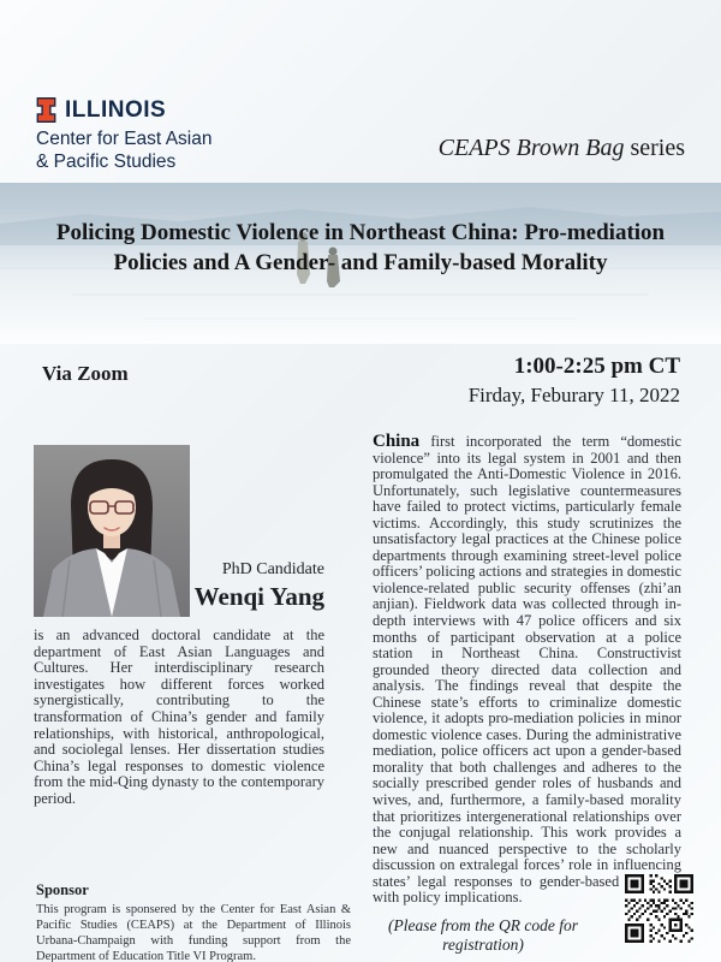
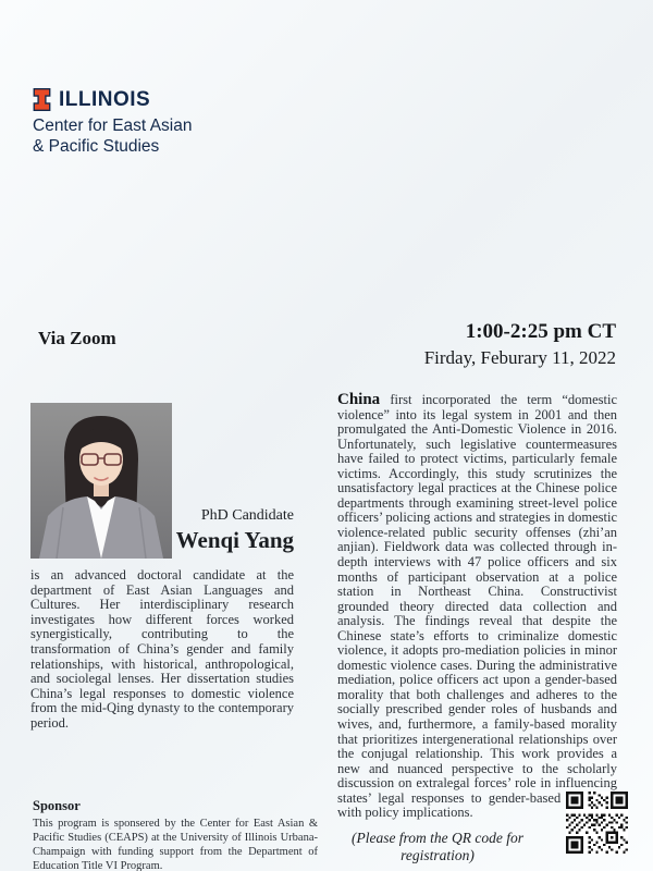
  ILLINOIS
  Center for East Asian
  & Pacific Studies
- CEAPS Brown Bag series
- Policing Domestic Violence in Northeast China: Pro-mediation
- Policies and A Gender- and Family-based Morality
  Via Zoom
  1:00-2:25 pm CT
  Firday, Feburary 11, 2022
  PhD Candidate
  Wenqi Yang
  is an advanced doctoral candidate at the department of East Asian Languages and Cultures. Her interdisciplinary research investigates how different forces worked synergistically, contributing to the transformation of China’s gender and family relationships, with historical, anthropological, and sociolegal lenses. Her dissertation studies China’s legal responses to domestic violence from the mid-Qing dynasty to the contemporary period.
  China first incorporated the term “domestic violence” into its legal system in 2001 and then promulgated the Anti-Domestic Violence in 2016. Unfortunately, such legislative countermeasures have failed to protect victims, particularly female victims. Accordingly, this study scrutinizes the unsatisfactory legal practices at the Chinese police departments through examining street-level police officers’ policing actions and strategies in domestic violence-related public security offenses (zhi’an anjian). Fieldwork data was collected through in-depth interviews with 47 police officers and six months of participant observation at a police station in Northeast China. Constructivist grounded theory directed data collection and analysis. The findings reveal that despite the Chinese state’s efforts to criminalize domestic violence, it adopts pro-mediation policies in minor domestic violence cases. During the administrative mediation, police officers act upon a gender-based morality that both challenges and adheres to the socially prescribed gender roles of husbands and wives, and, furthermore, a family-based morality that prioritizes intergenerational relationships over the conjugal relationship. This work provides a new and nuanced perspective to the scholarly discussion on extralegal forces’ role in influencing states’ legal responses to gender-based with policy implications.
  Sponsor
- This program is sponsered by the Center for East Asian & Pacific Studies (CEAPS) at the Department of Illinois Urbana-Champaign with funding support from the Department of Education Title VI Program.
+ This program is sponsered by the Center for East Asian & Pacific Studies (CEAPS) at the University of Illinois Urbana-Champaign with funding support from the Department of Education Title VI Program.
  (Please from the QR code for registration)
